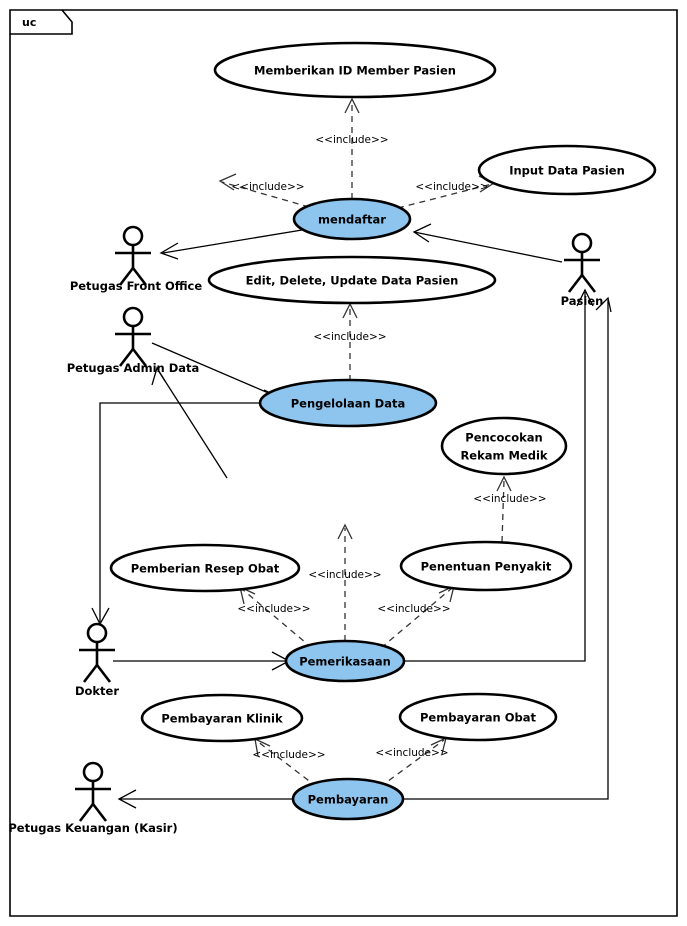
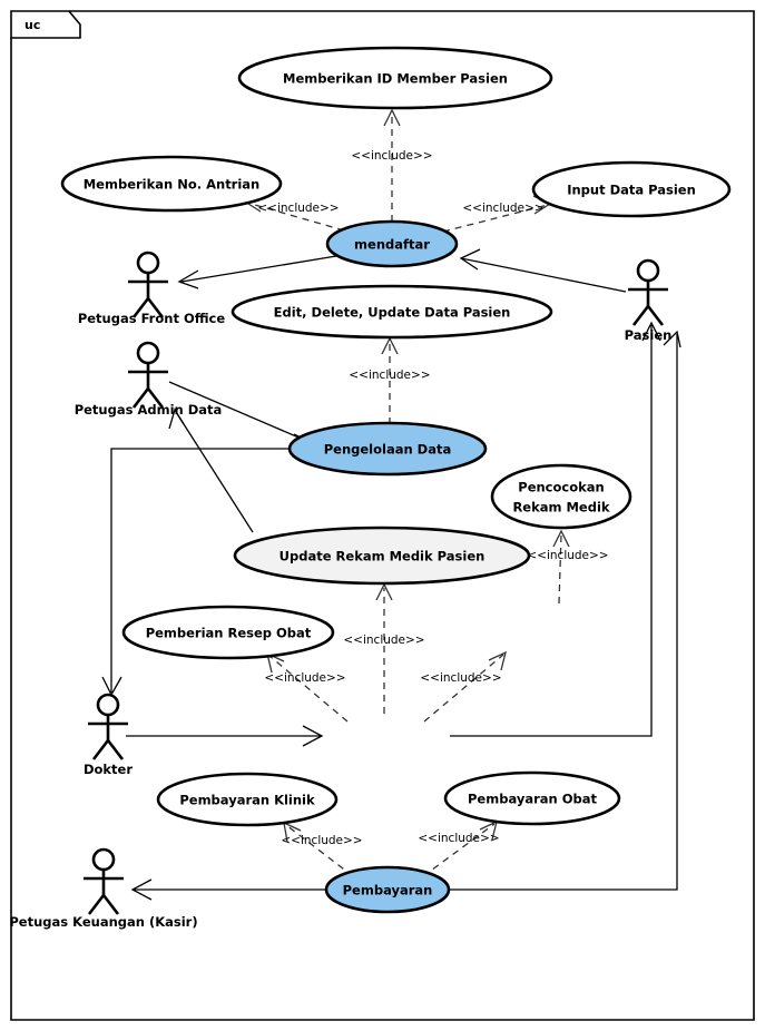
  uc
  <<include>>
  <<include>>
  <<include>>
  <<include>>
  <<include>>
  <<include>>
  <<include>>
  <<include>>
  <<include>>
  <<include>>
  Memberikan ID Member Pasien
+ Memberikan No. Antrian
  Input Data Pasien
  mendaftar
  Edit, Delete, Update Data Pasien
  Pengelolaan Data
  Pencocokan
  Rekam Medik
+ Update Rekam Medik Pasien
  Pemberian Resep Obat
- Penentuan Penyakit
- Pemerikasaan
  Pembayaran Klinik
  Pembayaran Obat
  Pembayaran
  Petugas Front Office
  Pasien
  Petugas Admin Data
  Dokter
  Petugas Keuangan (Kasir)
